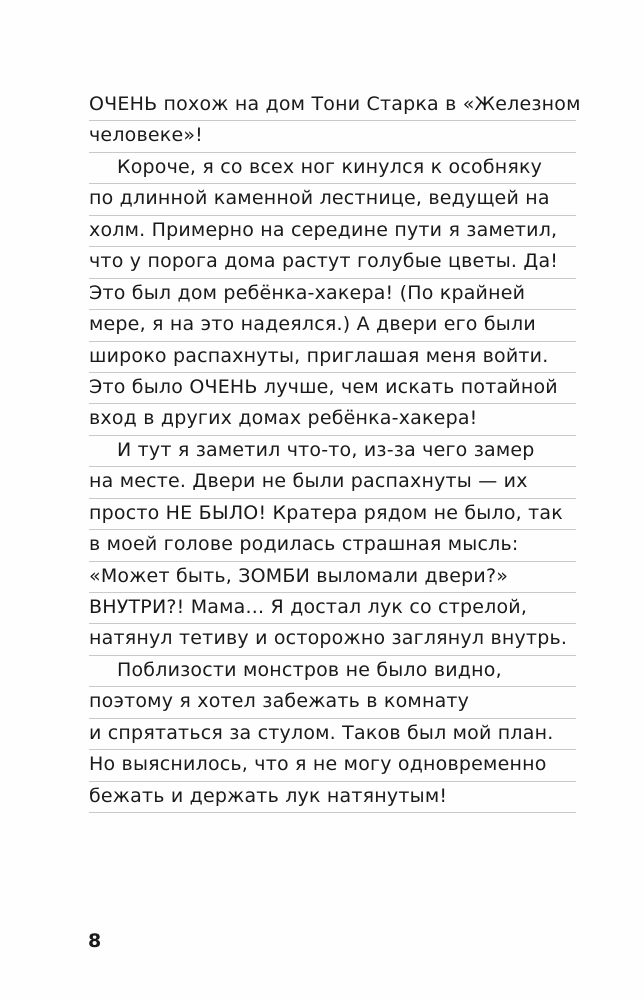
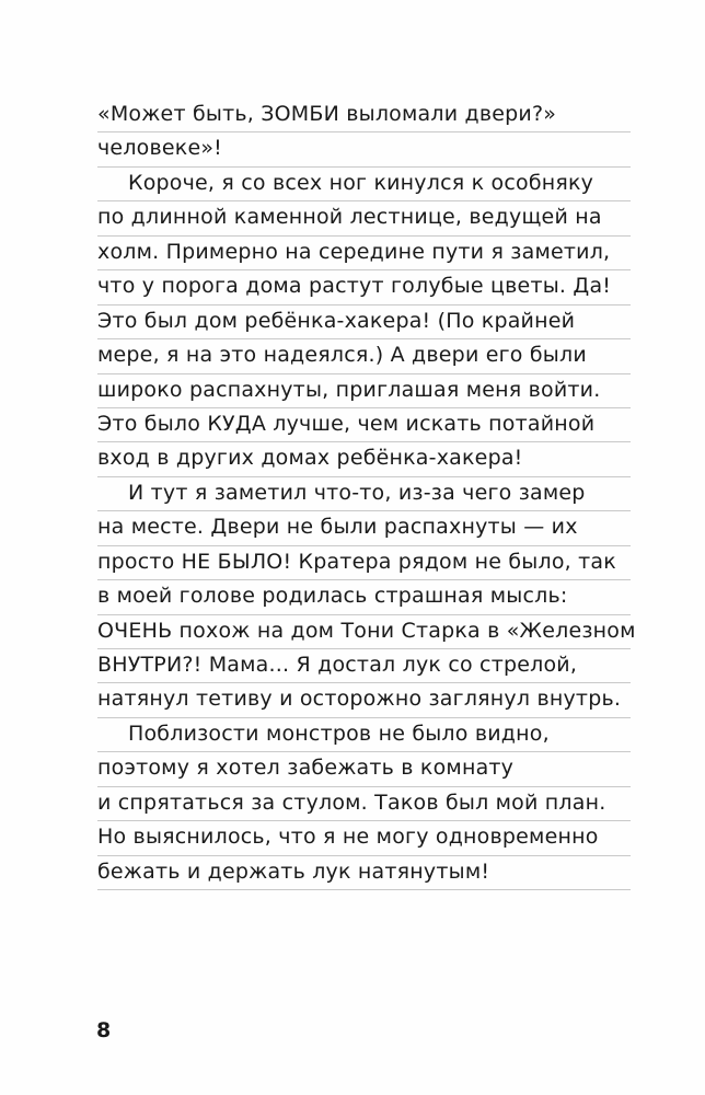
- ОЧЕНЬ похож на дом Тони Старка в «Железном
+ «Может быть, ЗОМБИ выломали двери?»
  человеке»!
  Короче, я со всех ног кинулся к особняку
  по длинной каменной лестнице, ведущей на
  холм. Примерно на середине пути я заметил,
  что у порога дома растут голубые цветы. Да!
  Это был дом ребёнка-хакера! (По крайней
  мере, я на это надеялся.) А двери его были
  широко распахнуты, приглашая меня войти.
- Это было ОЧЕНЬ лучше, чем искать потайной
+ Это было КУДА лучше, чем искать потайной
  вход в других домах ребёнка-хакера!
  И тут я заметил что-то, из-за чего замер
  на месте. Двери не были распахнуты — их
  просто НЕ БЫЛО! Кратера рядом не было, так
  в моей голове родилась страшная мысль:
- «Может быть, ЗОМБИ выломали двери?»
+ ОЧЕНЬ похож на дом Тони Старка в «Железном
  ВНУТРИ?! Мама... Я достал лук со стрелой,
  натянул тетиву и осторожно заглянул внутрь.
  Поблизости монстров не было видно,
  поэтому я хотел забежать в комнату
  и спрятаться за стулом. Таков был мой план.
  Но выяснилось, что я не могу одновременно
  бежать и держать лук натянутым!
  8
